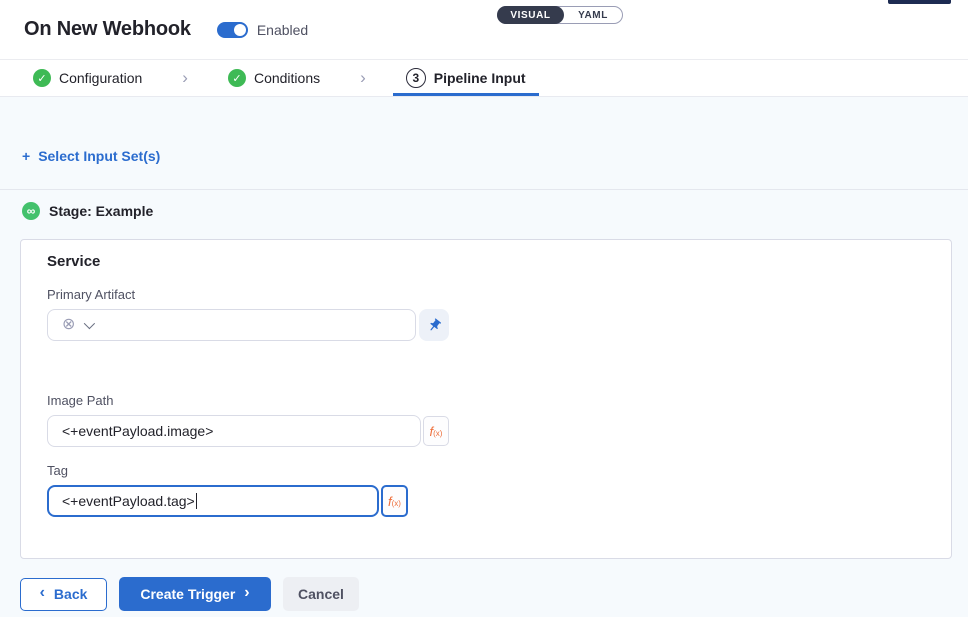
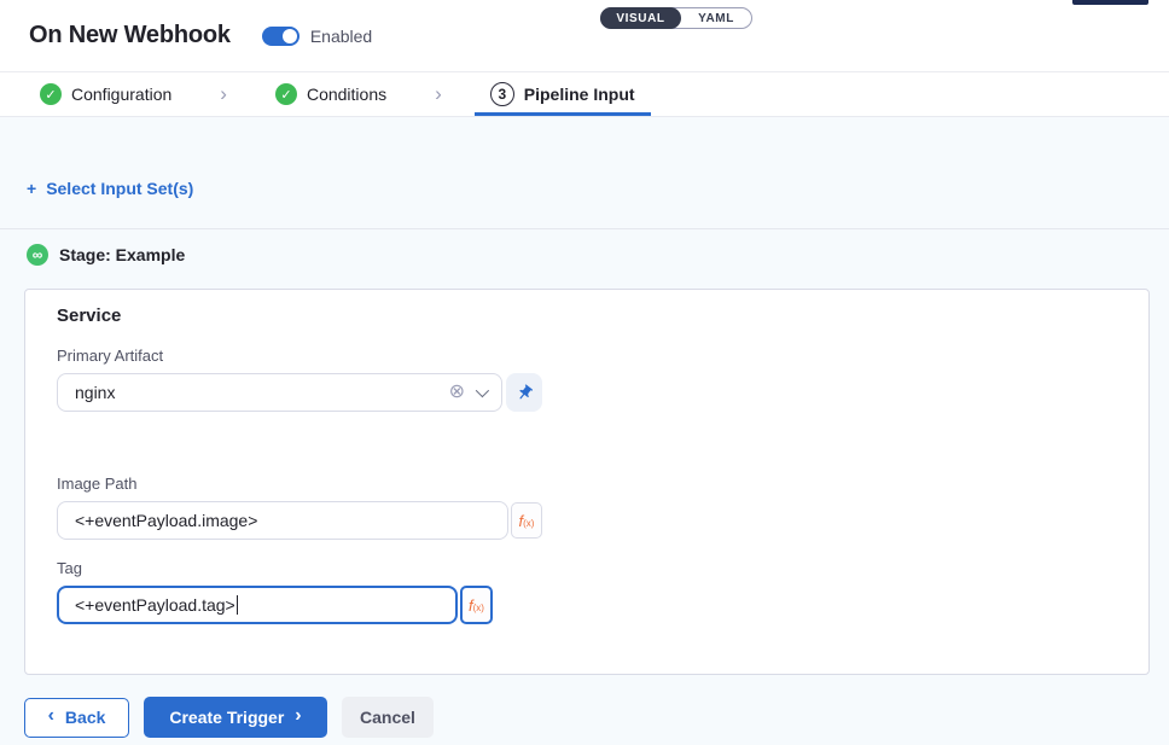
  On New Webhook
  Enabled
  VISUAL
  YAML
  ✓
  Configuration
  ›
  ✓
  Conditions
  ›
  3
  Pipeline Input
  +
  Select Input Set(s)
  ∞
  Stage: Example
  Service
  Primary Artifact
+ nginx
  ⊗
  Image Path
  <+eventPayload.image>
  f
  (x)
  Tag
  <+eventPayload.tag>
  f
  (x)
  ‹
  Back
  Create Trigger
  ›
  Cancel
